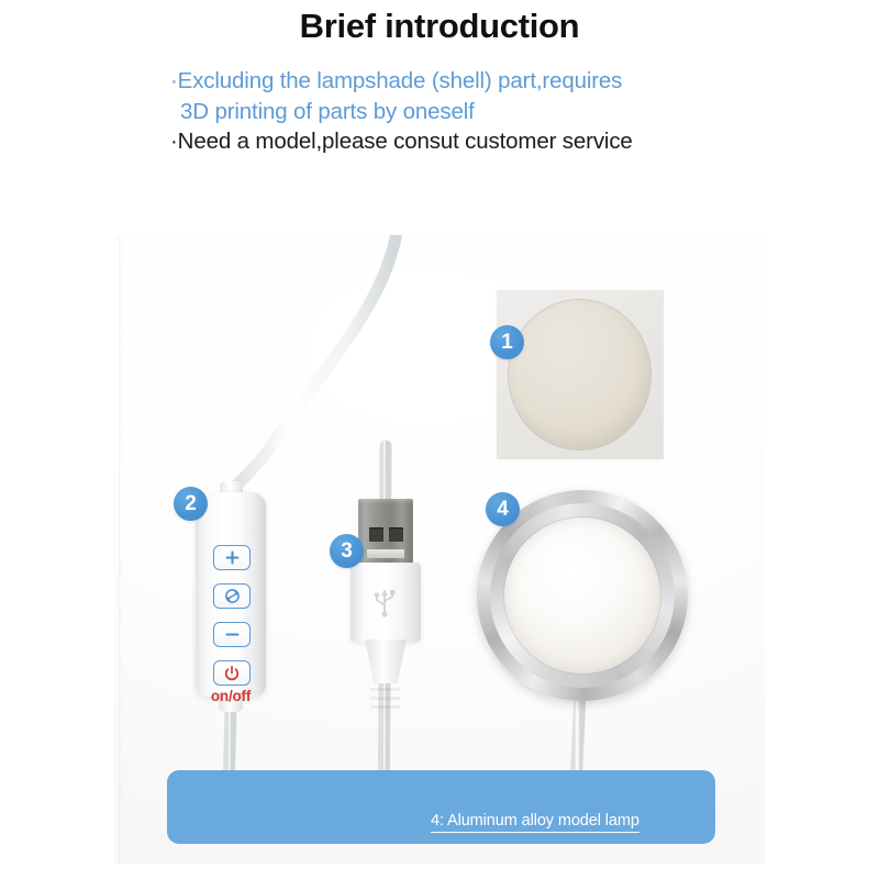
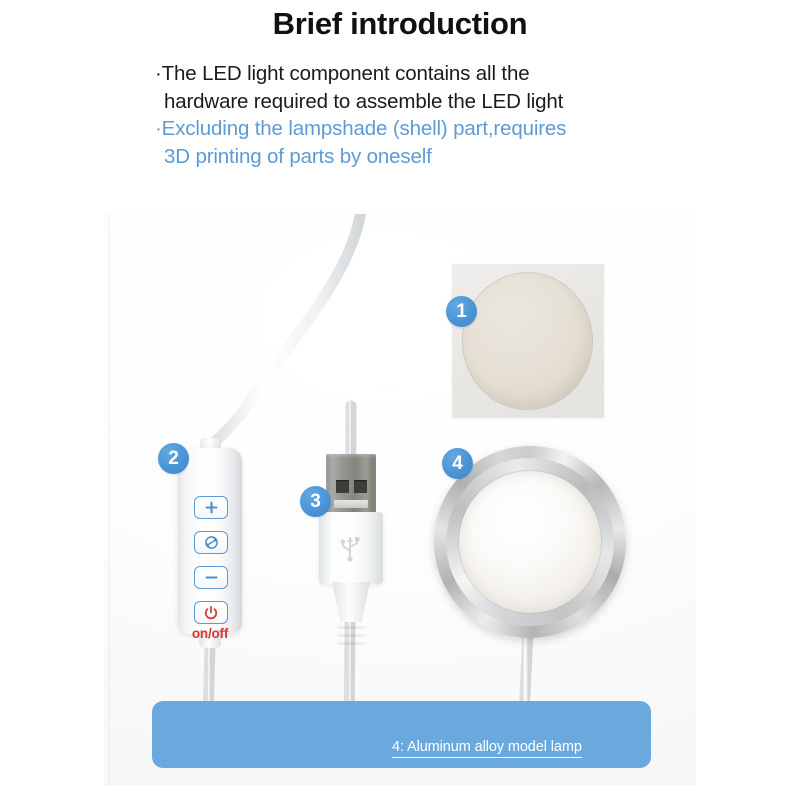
  Brief introduction
+ ·The LED light component contains all the
+ hardware required to assemble the LED light
  ·Excluding the lampshade (shell) part,requires
  3D printing of parts by oneself
- ·Need a model,please consut customer service
  1
  on/off
  2
  3
  4
  4: Aluminum alloy model lamp
